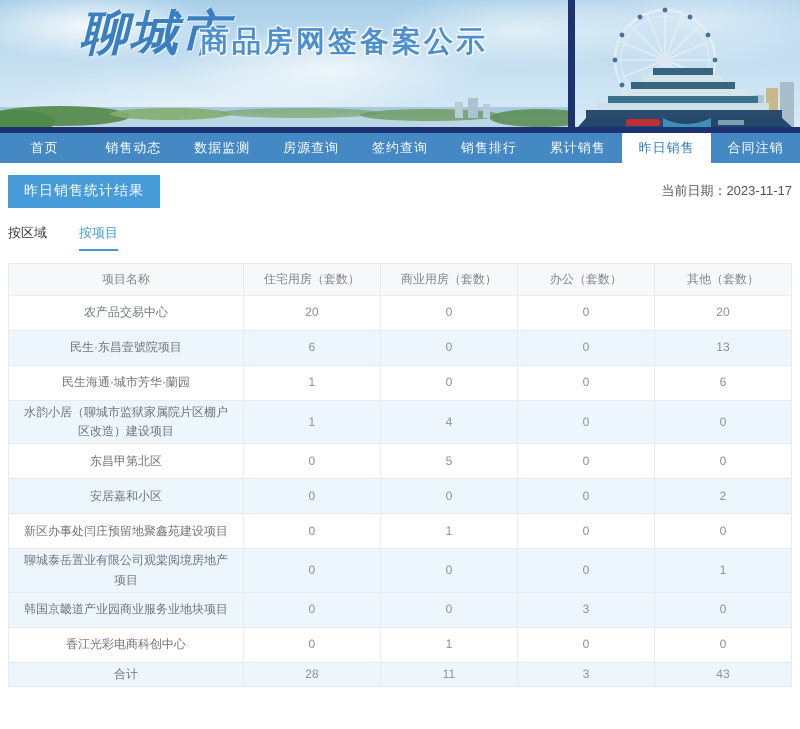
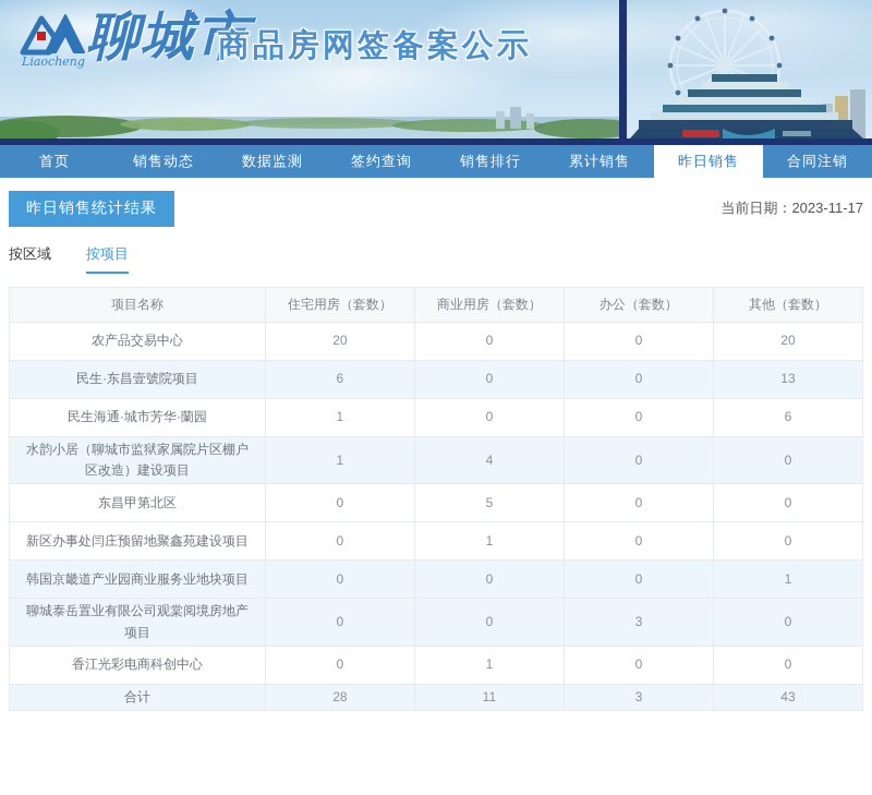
+ Liaocheng
  聊城市
  商品房网签备案公示
  首页
  销售动态
  数据监测
- 房源查询
  签约查询
  销售排行
  累计销售
  昨日销售
  合同注销
  昨日销售统计结果
  当前日期：2023-11-17
  按区域
  按项目
  项目名称	住宅用房（套数）	商业用房（套数）	办公（套数）	其他（套数）
  农产品交易中心	20	0	0	20
  民生·东昌壹號院项目	6	0	0	13
  民生海通·城市芳华·蘭园	1	0	0	6
  水韵小居（聊城市监狱家属院片区棚户区改造）建设项目	1	4	0	0
  东昌甲第北区	0	5	0	0
- 安居嘉和小区	0	0	0	2
  新区办事处闫庄预留地聚鑫苑建设项目	0	1	0	0
- 聊城泰岳置业有限公司观棠阅境房地产项目	0	0	0	1
+ 韩国京畿道产业园商业服务业地块项目	0	0	0	1
- 韩国京畿道产业园商业服务业地块项目	0	0	3	0
+ 聊城泰岳置业有限公司观棠阅境房地产项目	0	0	3	0
  香江光彩电商科创中心	0	1	0	0
  合计	28	11	3	43
